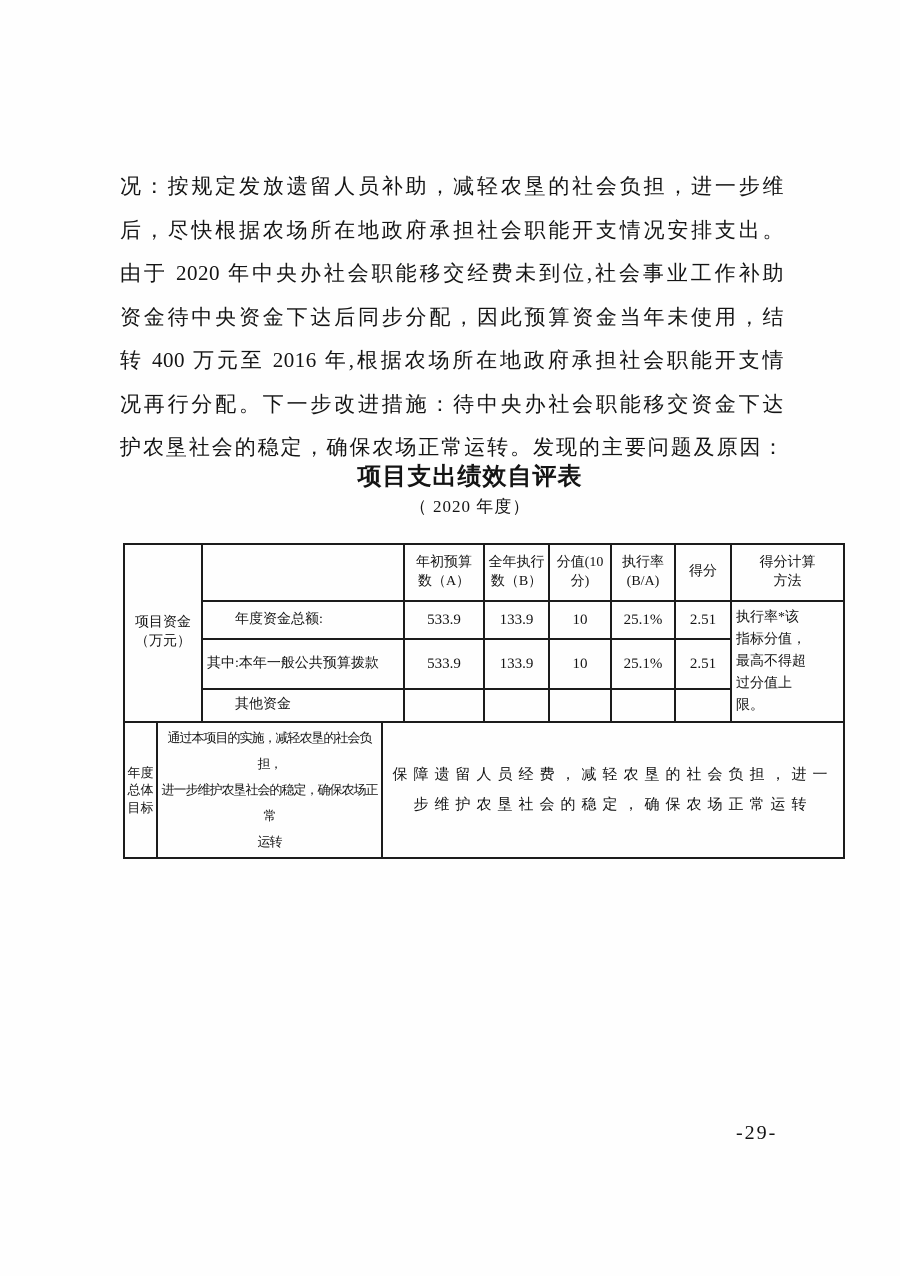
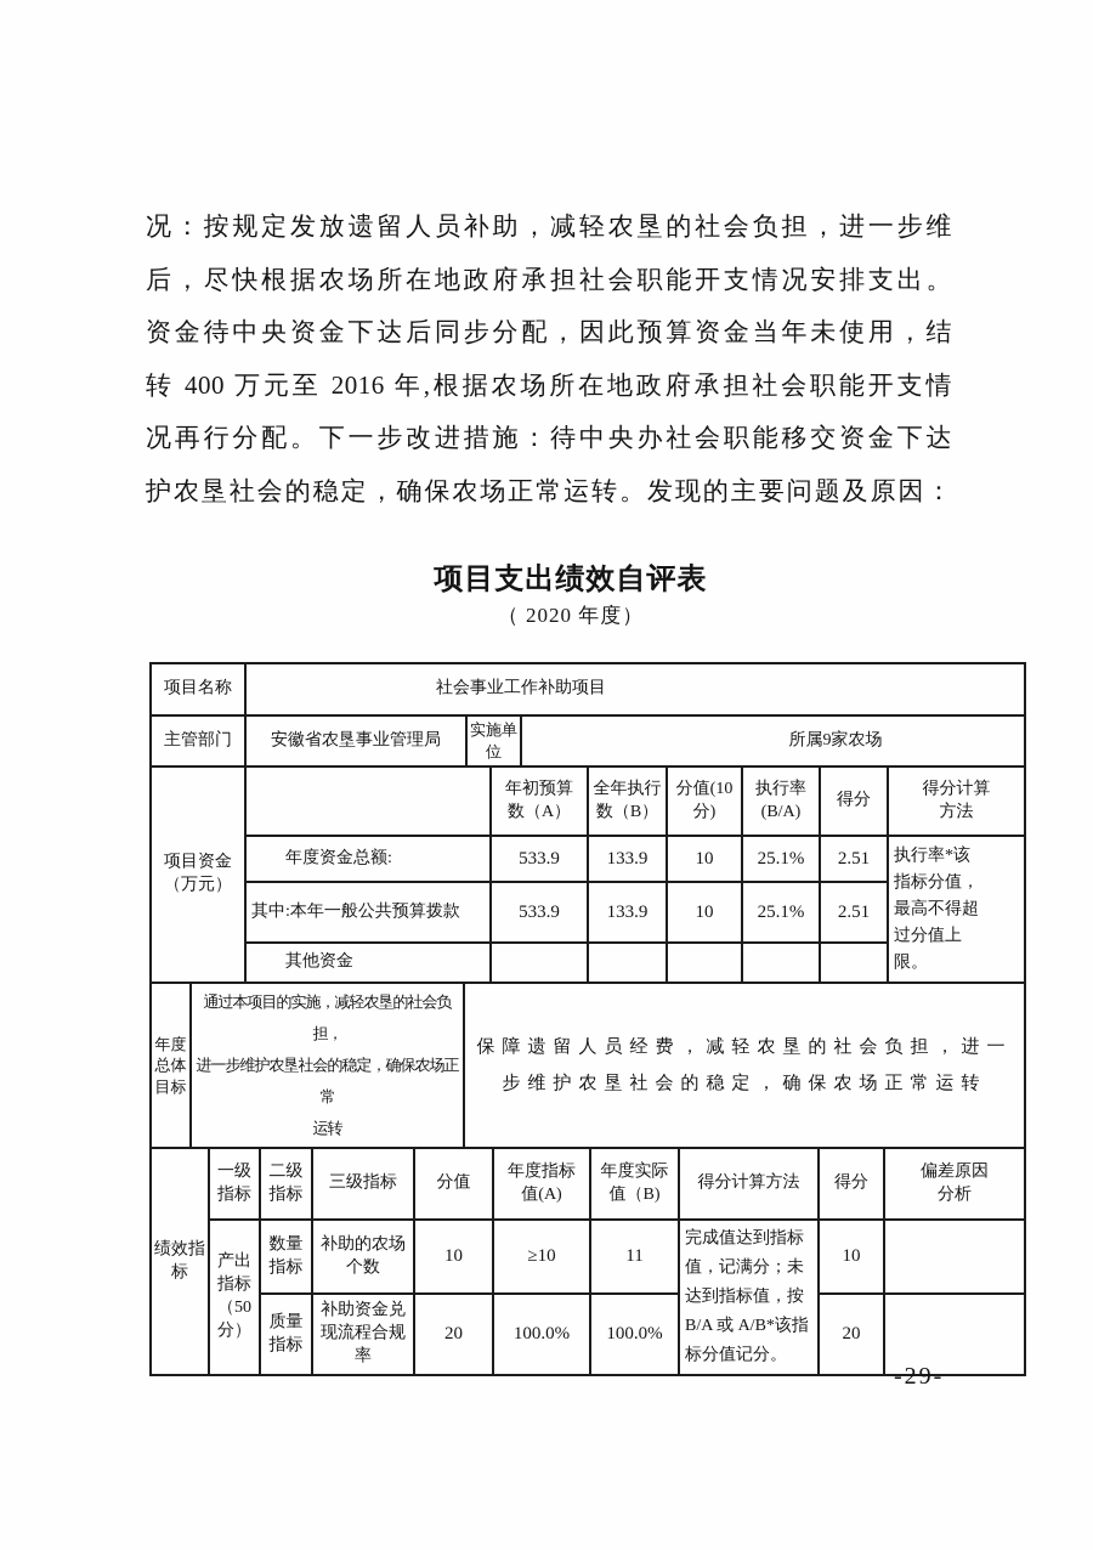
  况：按规定发放遗留人员补助，减轻农垦的社会负担，进一步维
  后，尽快根据农场所在地政府承担社会职能开支情况安排支出。
- 由于 2020 年中央办社会职能移交经费未到位,社会事业工作补助
  资金待中央资金下达后同步分配，因此预算资金当年未使用，结
  转 400 万元至 2016 年,根据农场所在地政府承担社会职能开支情
  况再行分配。下一步改进措施：待中央办社会职能移交资金下达
  护农垦社会的稳定，确保农场正常运转。发现的主要问题及原因：
  项目支出绩效自评表
  （ 2020 年度）
+ 项目名称	社会事业工作补助项目
+ 主管部门	安徽省农垦事业管理局	实施单位	所属9家农场
  项目资金（万元）		年初预算数（A）	全年执行数（B）	分值(10分)	执行率(B/A)	得分	得分计算方法
  年度资金总额:	533.9	133.9	10	25.1%	2.51	执行率*该 指标分值， 最高不得超 过分值上 限。
  其中:本年一般公共预算拨款	533.9	133.9	10	25.1%	2.51
  其他资金
  年度总体目标	通过本项目的实施，减轻农垦的社会负担， 进一步维护农垦社会的稳定，确保农场正常 运转	保障遗留人员经费，减轻农垦的社会负担，进一 步维护农垦社会的稳定，确保农场正常运转
+ 绩效指标	一级指标	二级指标	三级指标	分值	年度指标值(A)	年度实际值（B)	得分计算方法	得分	偏差原因分析
+ 产出指标（50分）	数量指标	补助的农场个数	10	≥10	11	完成值达到指标 值，记满分；未 达到指标值，按 B/A 或 A/B*该指 标分值记分。	10
+ 质量指标	补助资金兑现流程合规率	20	100.0%	100.0%	20
  -29-
